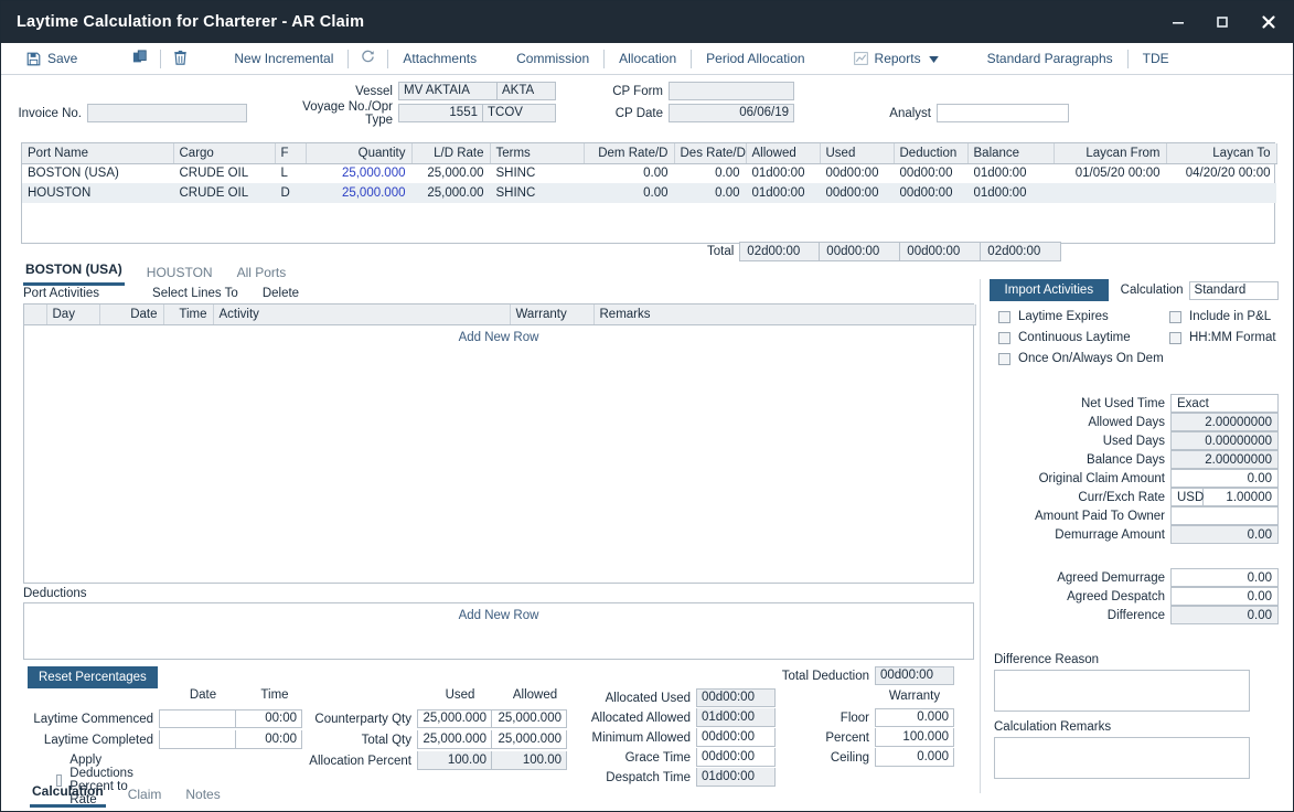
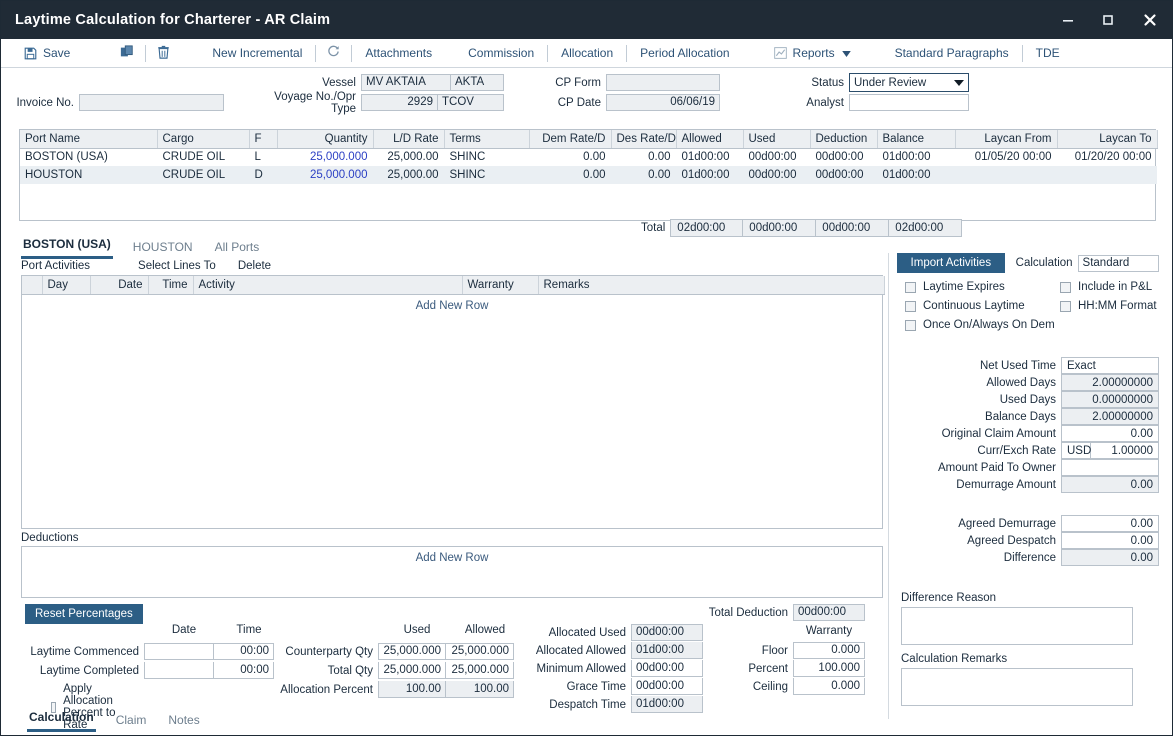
  Laytime Calculation for Charterer - AR Claim
  Save
  New Incremental
  Attachments
  Commission
  Allocation
  Period Allocation
  Reports
  Standard Paragraphs
  TDE
  Invoice No.
  Vessel
  MV AKTAIA
  AKTA
  Voyage No./Opr Type
- 1551
+ 2929
  TCOV
  CP Form
  CP Date
  06/06/19
+ Status
+ Under Review
  Analyst
  Port Name	Cargo	F	Quantity	L/D Rate	Terms	Dem Rate/D	Des Rate/D	Allowed	Used	Deduction	Balance	Laycan From	Laycan To
- BOSTON (USA)	CRUDE OIL	L	25,000.000	25,000.00	SHINC	0.00	0.00	01d00:00	00d00:00	00d00:00	01d00:00	01/05/20 00:00	04/20/20 00:00
+ BOSTON (USA)	CRUDE OIL	L	25,000.000	25,000.00	SHINC	0.00	0.00	01d00:00	00d00:00	00d00:00	01d00:00	01/05/20 00:00	01/20/20 00:00
  HOUSTON	CRUDE OIL	D	25,000.000	25,000.00	SHINC	0.00	0.00	01d00:00	00d00:00	00d00:00	01d00:00
  Total
  02d00:00
  00d00:00
  00d00:00
  02d00:00
  BOSTON (USA)
  HOUSTON
  All Ports
  Port Activities
  Select Lines To
  Delete
  	Day	Date	Time	Activity	Warranty	Remarks
  Add New Row
  Deductions
  Add New Row
  Reset Percentages
  Date
  Time
  Laytime Commenced
  00:00
  Laytime Completed
  00:00
- Apply Deductions Percent to Rate
+ Apply Allocation Percent to Rate
  Used
  Allowed
  Counterparty Qty
  25,000.000
  25,000.000
  Total Qty
  25,000.000
  25,000.000
  Allocation Percent
  100.00
  100.00
  Allocated Used
  00d00:00
  Allocated Allowed
  01d00:00
  Minimum Allowed
  00d00:00
  Grace Time
  00d00:00
  Despatch Time
  01d00:00
  Total Deduction
  00d00:00
  Warranty
  Floor
  0.000
  Percent
  100.000
  Ceiling
  0.000
  Calculation
  Claim
  Notes
  Import Activities
  Calculation
  Standard
  Laytime Expires
  Include in P&L
  Continuous Laytime
  HH:MM Format
  Once On/Always On Dem
  Net Used Time
  Exact
  Allowed Days
  2.00000000
  Used Days
  0.00000000
  Balance Days
  2.00000000
  Original Claim Amount
  0.00
  Curr/Exch Rate
  USD
  1.00000
  Amount Paid To Owner
  Demurrage Amount
  0.00
  Agreed Demurrage
  0.00
  Agreed Despatch
  0.00
  Difference
  0.00
  Difference Reason
  Calculation Remarks
